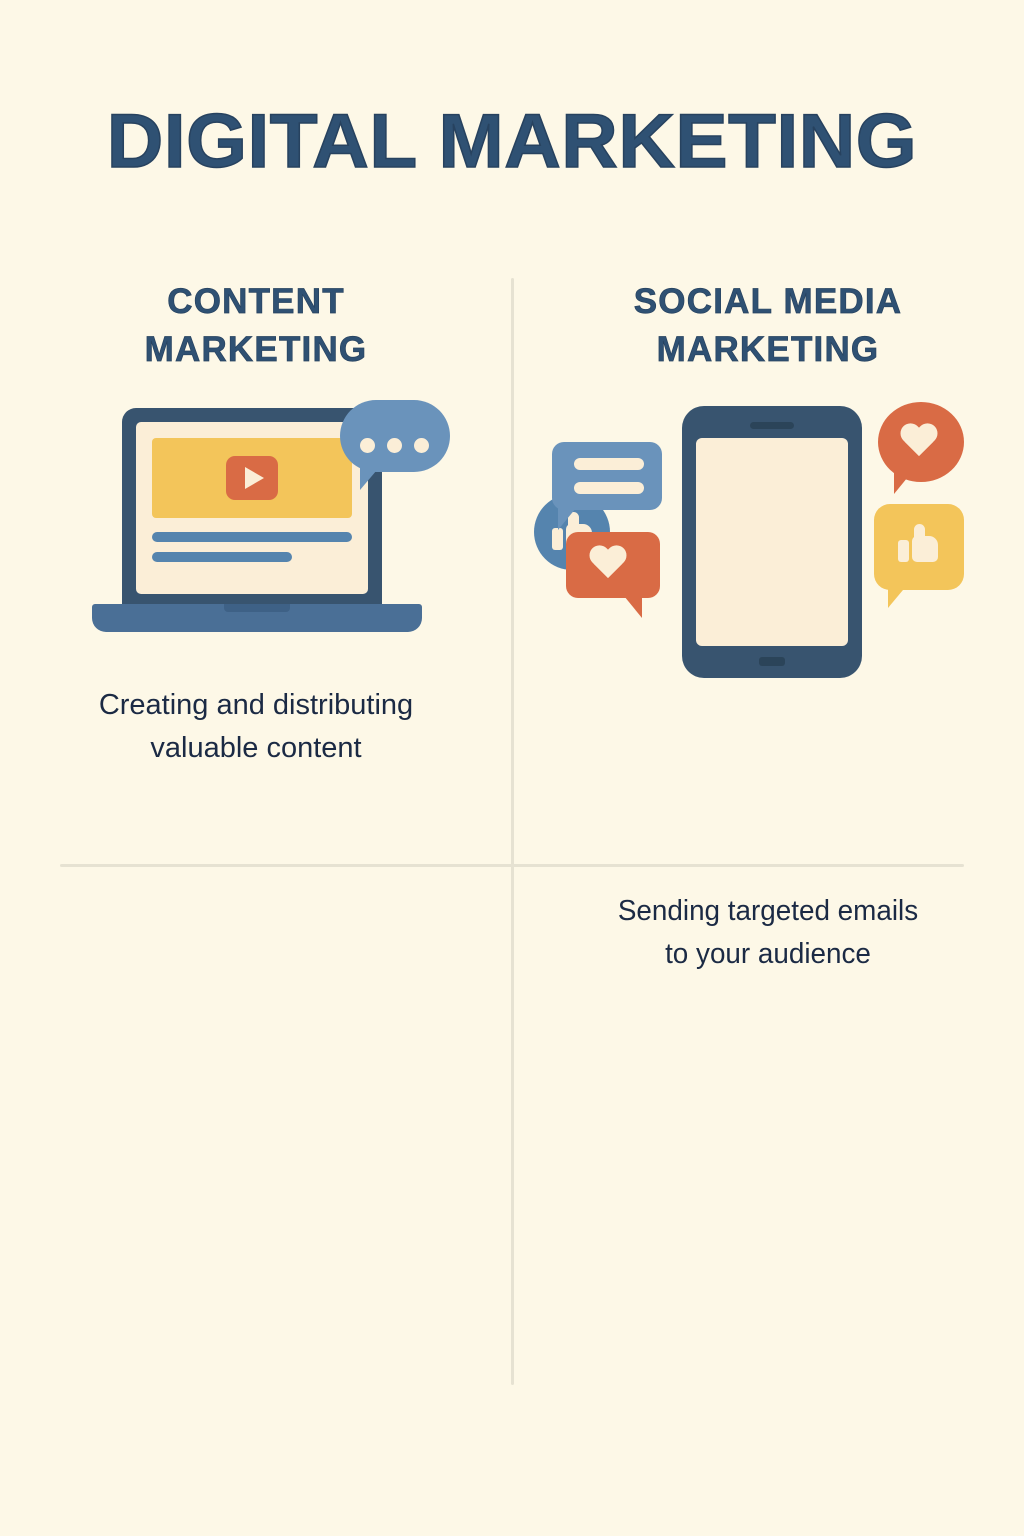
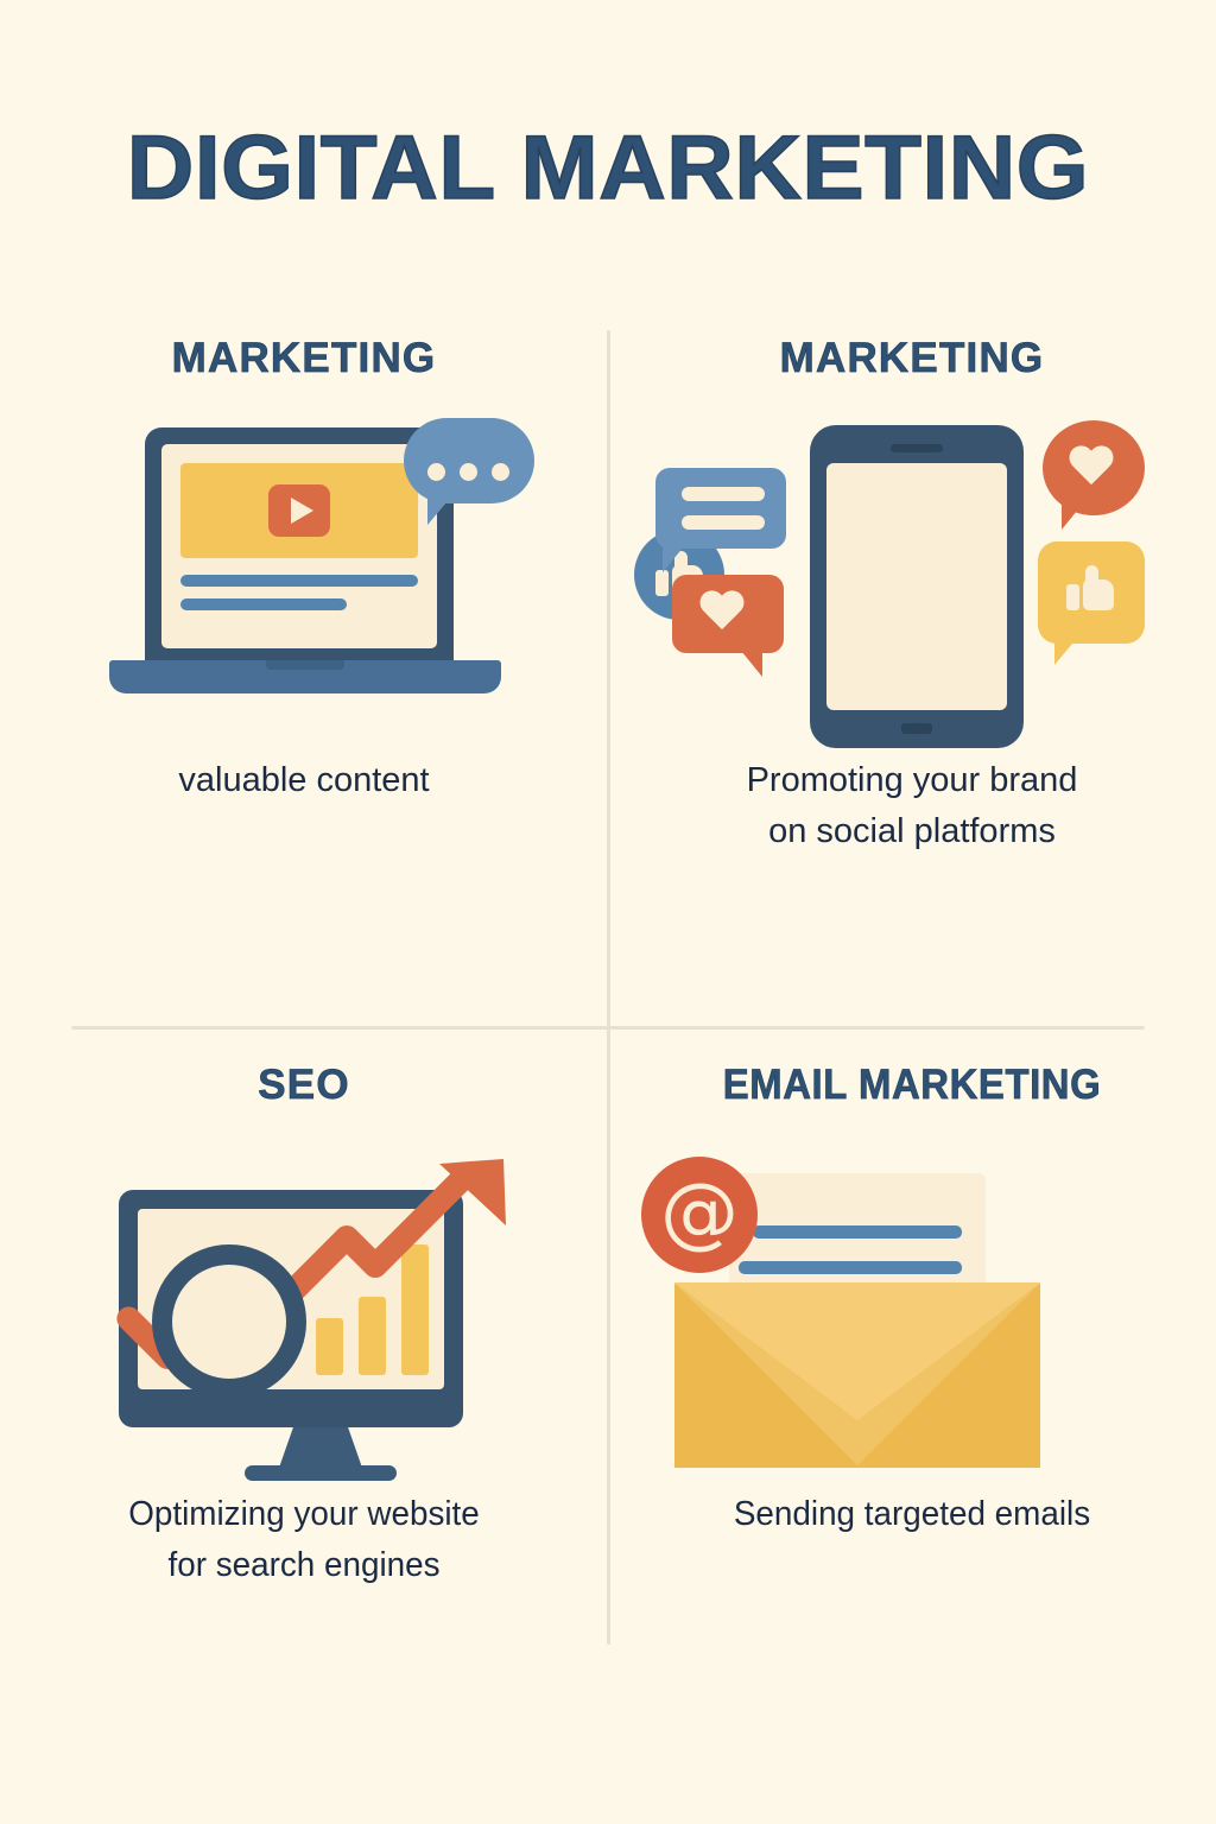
  DIGITAL MARKETING
- CONTENT
  MARKETING
- Creating and distributing
  valuable content
- SOCIAL MEDIA
  MARKETING
+ Promoting your brand
+ on social platforms
+ SEO
+ Optimizing your website
+ for search engines
+ EMAIL MARKETING
+ @
  Sending targeted emails
- to your audience
